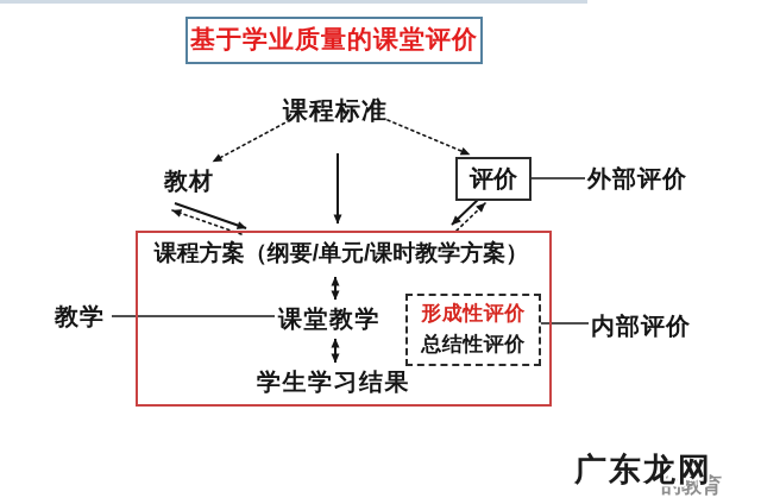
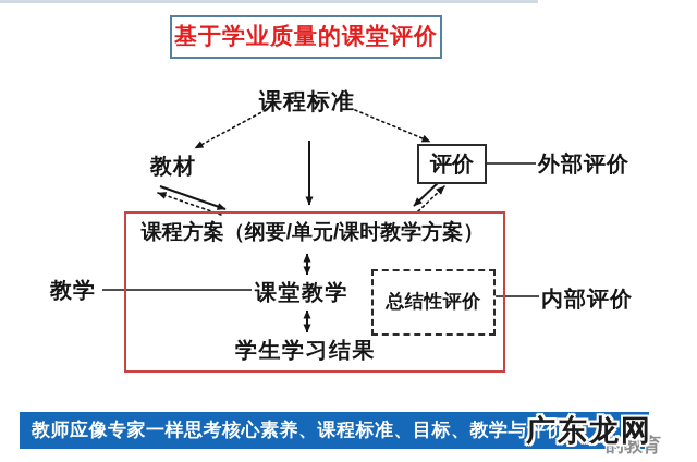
  基于学业质量的课堂评价
  课程标准
  教材
  评价
  外部评价
  课程方案（纲要/单元/课时教学方案）
  教学
  课堂教学
- 形成性评价
  总结性评价
  内部评价
  学生学习结果
+ 教师应像专家一样思考核心素养、课程标准、目标、教学与评价的
  广东龙网
  的教育
